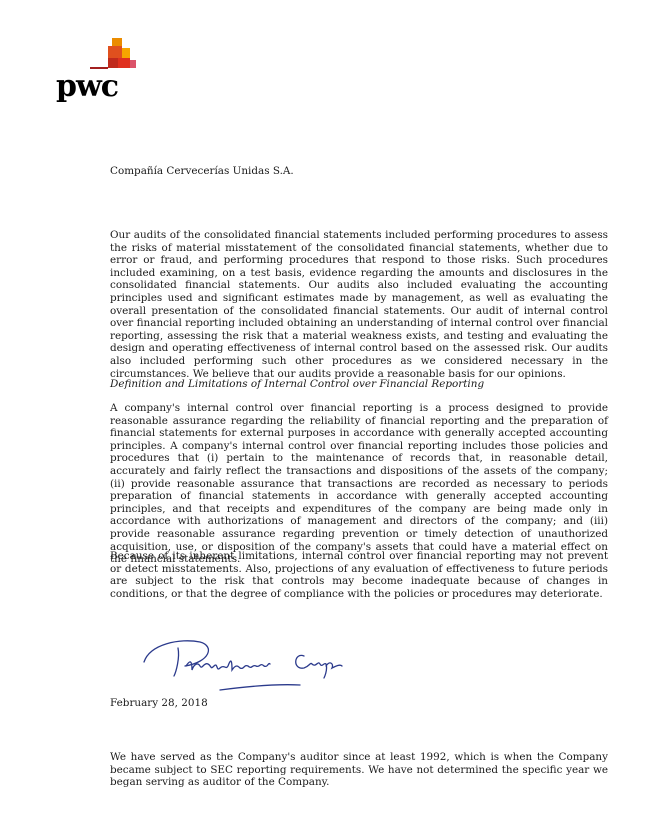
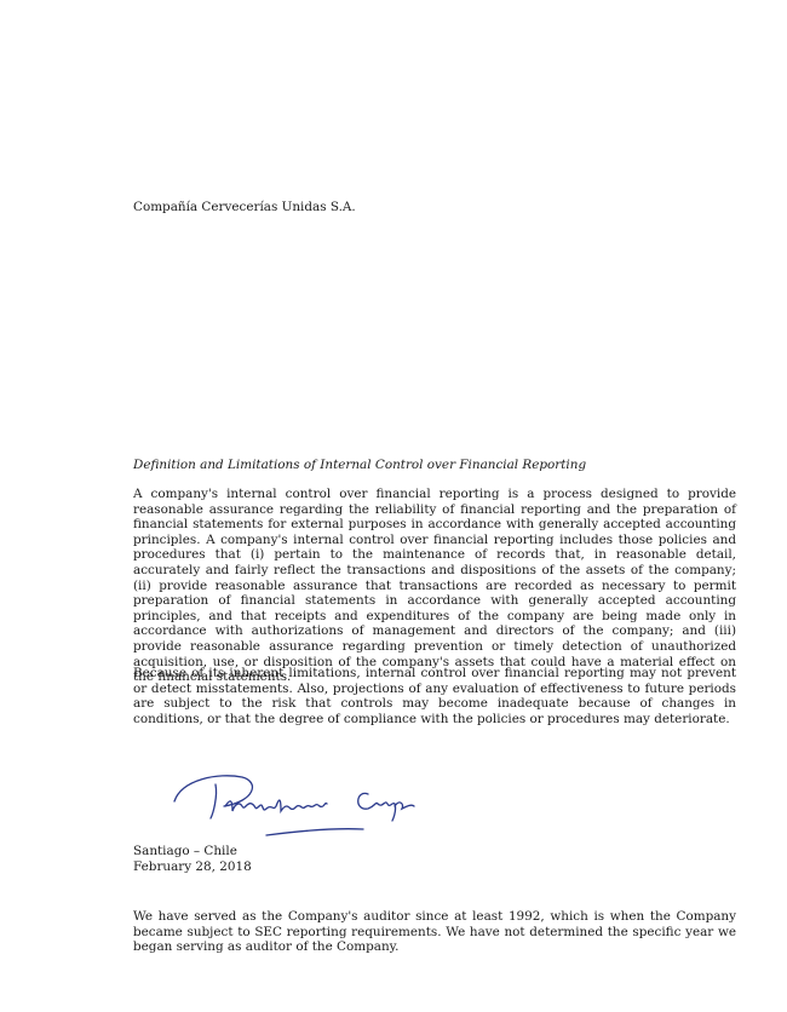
- pwc
  Compañía Cervecerías Unidas S.A.
- Our audits of the consolidated financial statements included performing procedures to assess the risks of material misstatement of the consolidated financial statements, whether due to error or fraud, and performing procedures that respond to those risks. Such procedures included examining, on a test basis, evidence regarding the amounts and disclosures in the consolidated financial statements. Our audits also included evaluating the accounting principles used and significant estimates made by management, as well as evaluating the overall presentation of the consolidated financial statements. Our audit of internal control over financial reporting included obtaining an understanding of internal control over financial reporting, assessing the risk that a material weakness exists, and testing and evaluating the design and operating effectiveness of internal control based on the assessed risk. Our audits also included performing such other procedures as we considered necessary in the circumstances. We believe that our audits provide a reasonable basis for our opinions.
  Definition and Limitations of Internal Control over Financial Reporting
- A company's internal control over financial reporting is a process designed to provide reasonable assurance regarding the reliability of financial reporting and the preparation of financial statements for external purposes in accordance with generally accepted accounting principles. A company's internal control over financial reporting includes those policies and procedures that (i) pertain to the maintenance of records that, in reasonable detail, accurately and fairly reflect the transactions and dispositions of the assets of the company; (ii) provide reasonable assurance that transactions are recorded as necessary to periods preparation of financial statements in accordance with generally accepted accounting principles, and that receipts and expenditures of the company are being made only in accordance with authorizations of management and directors of the company; and (iii) provide reasonable assurance regarding prevention or timely detection of unauthorized acquisition, use, or disposition of the company's assets that could have a material effect on the financial statements.
+ A company's internal control over financial reporting is a process designed to provide reasonable assurance regarding the reliability of financial reporting and the preparation of financial statements for external purposes in accordance with generally accepted accounting principles. A company's internal control over financial reporting includes those policies and procedures that (i) pertain to the maintenance of records that, in reasonable detail, accurately and fairly reflect the transactions and dispositions of the assets of the company; (ii) provide reasonable assurance that transactions are recorded as necessary to permit preparation of financial statements in accordance with generally accepted accounting principles, and that receipts and expenditures of the company are being made only in accordance with authorizations of management and directors of the company; and (iii) provide reasonable assurance regarding prevention or timely detection of unauthorized acquisition, use, or disposition of the company's assets that could have a material effect on the financial statements.
  Because of its inherent limitations, internal control over financial reporting may not prevent or detect misstatements. Also, projections of any evaluation of effectiveness to future periods are subject to the risk that controls may become inadequate because of changes in conditions, or that the degree of compliance with the policies or procedures may deteriorate.
+ Santiago – Chile
  February 28, 2018
  We have served as the Company's auditor since at least 1992, which is when the Company became subject to SEC reporting requirements. We have not determined the specific year we began serving as auditor of the Company.
